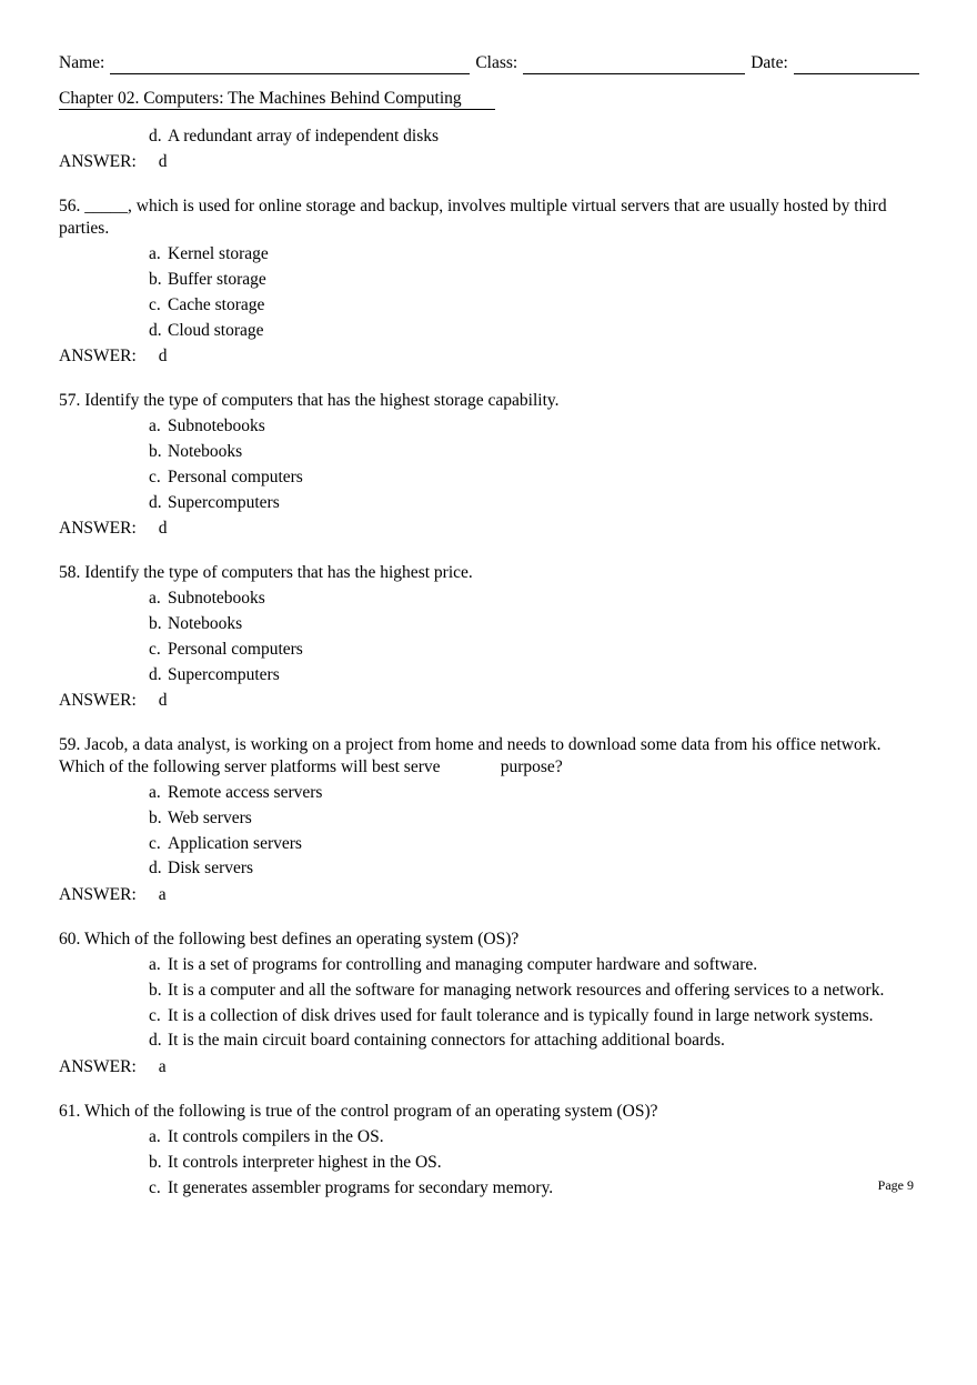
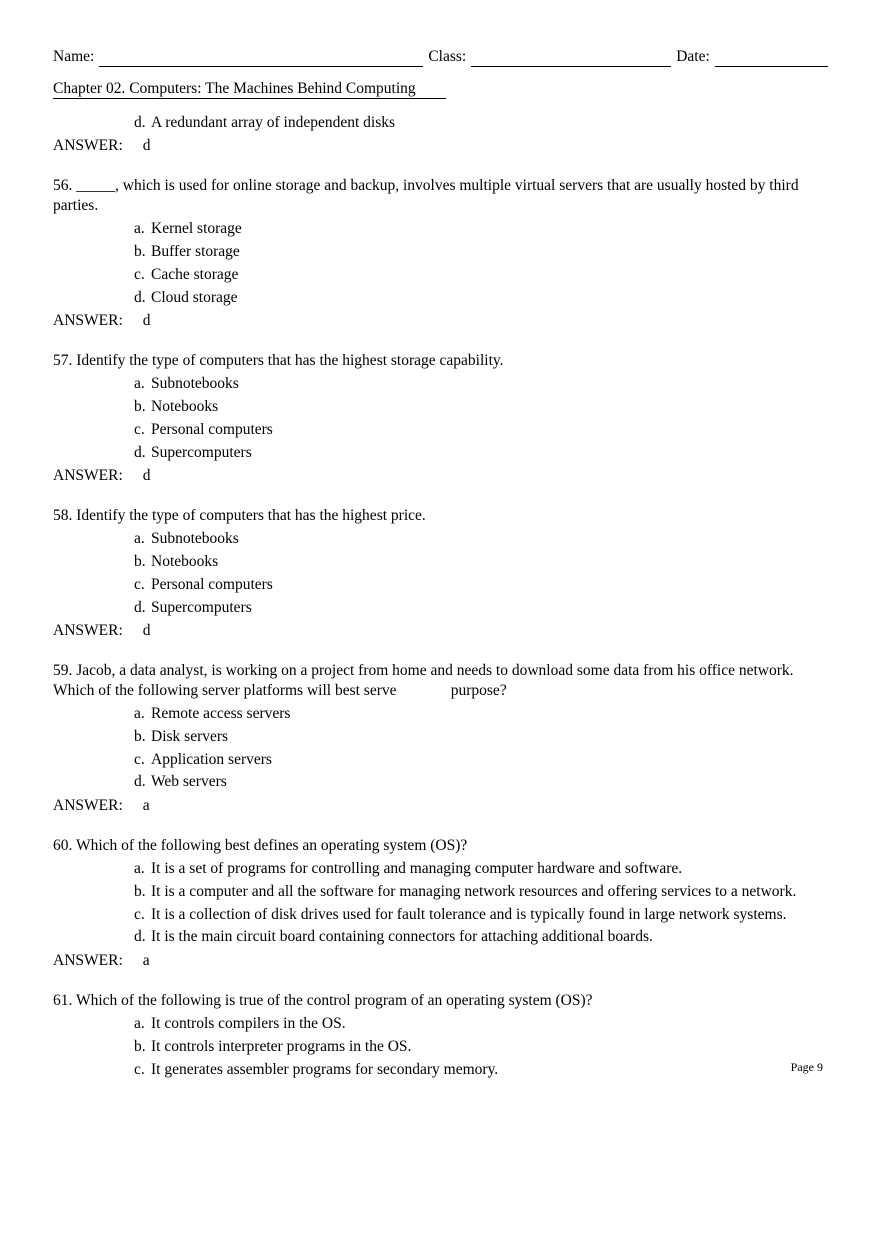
  Name:
  Class:
  Date:
  Chapter 02. Computers: The Machines Behind Computing
  d.
  A redundant array of independent disks
  ANSWER:
  d
  56. _____, which is used for online storage and backup, involves multiple virtual servers that are usually hosted by third parties.
  a.
  Kernel storage
  b.
  Buffer storage
  c.
  Cache storage
  d.
  Cloud storage
  ANSWER:
  d
  57. Identify the type of computers that has the highest storage capability.
  a.
  Subnotebooks
  b.
  Notebooks
  c.
  Personal computers
  d.
  Supercomputers
  ANSWER:
  d
  58. Identify the type of computers that has the highest price.
  a.
  Subnotebooks
  b.
  Notebooks
  c.
  Personal computers
  d.
  Supercomputers
  ANSWER:
  d
  59. Jacob, a data analyst, is working on a project from home and needs to download some data from his office network. Which of the following server platforms will best serve purpose?
  a.
  Remote access servers
  b.
- Web servers
+ Disk servers
  c.
  Application servers
  d.
- Disk servers
+ Web servers
  ANSWER:
  a
  60. Which of the following best defines an operating system (OS)?
  a.
  It is a set of programs for controlling and managing computer hardware and software.
  b.
  It is a computer and all the software for managing network resources and offering services to a network.
  c.
  It is a collection of disk drives used for fault tolerance and is typically found in large network systems.
  d.
  It is the main circuit board containing connectors for attaching additional boards.
  ANSWER:
  a
  61. Which of the following is true of the control program of an operating system (OS)?
  a.
  It controls compilers in the OS.
  b.
- It controls interpreter highest in the OS.
+ It controls interpreter programs in the OS.
  c.
  It generates assembler programs for secondary memory.
  Page 9
